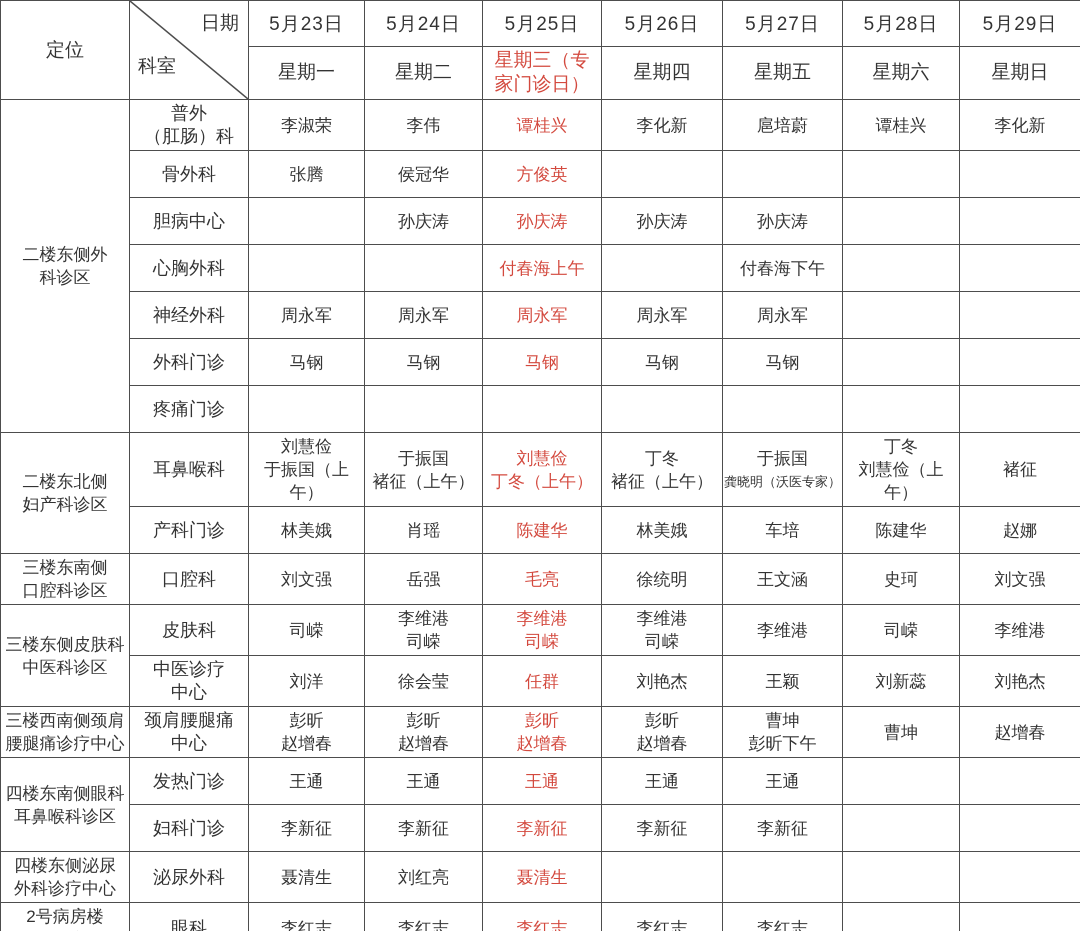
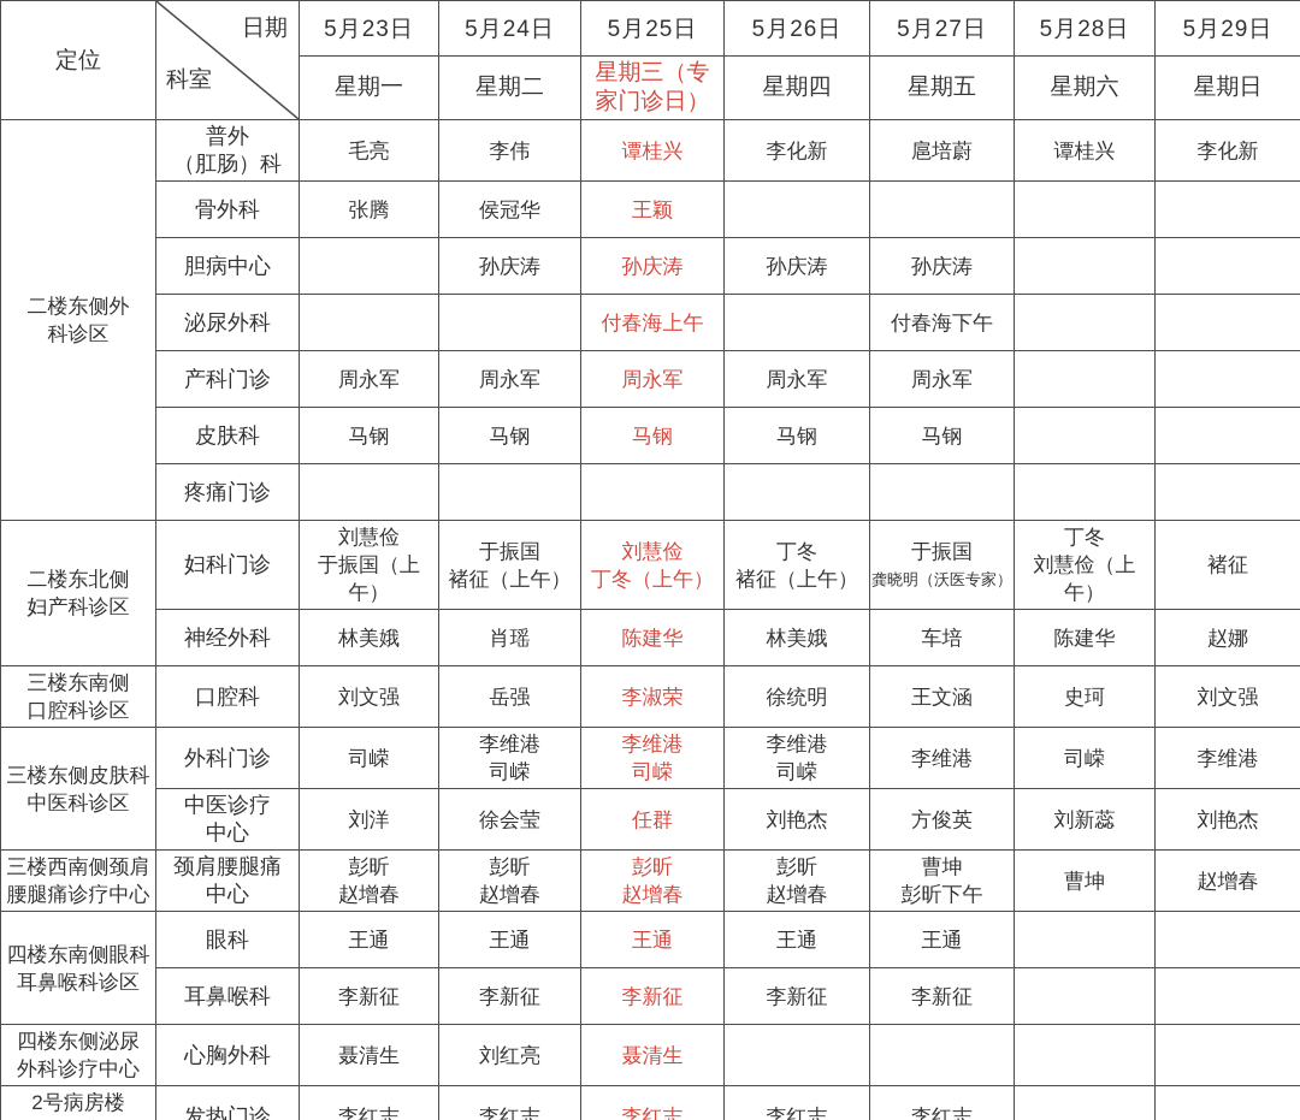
  定位	日期 科室	5月23日	5月24日	5月25日	5月26日	5月27日	5月28日	5月29日
  星期一	星期二	星期三（专 家门诊日）	星期四	星期五	星期六	星期日
- 二楼东侧外科诊区	普外（肛肠）科	李淑荣	李伟	谭桂兴	李化新	扈培蔚	谭桂兴	李化新
+ 二楼东侧外科诊区	普外（肛肠）科	毛亮	李伟	谭桂兴	李化新	扈培蔚	谭桂兴	李化新
- 骨外科	张腾	侯冠华	方俊英
+ 骨外科	张腾	侯冠华	王颖
  胆病中心		孙庆涛	孙庆涛	孙庆涛	孙庆涛
- 心胸外科			付春海上午		付春海下午
+ 泌尿外科			付春海上午		付春海下午
- 神经外科	周永军	周永军	周永军	周永军	周永军
+ 产科门诊	周永军	周永军	周永军	周永军	周永军
- 外科门诊	马钢	马钢	马钢	马钢	马钢
+ 皮肤科	马钢	马钢	马钢	马钢	马钢
  疼痛门诊
- 二楼东北侧妇产科诊区	耳鼻喉科	刘慧俭于振国（上午）	于振国褚征（上午）	刘慧俭丁冬（上午）	丁冬褚征（上午）	于振国龚晓明（沃医专家）	丁冬刘慧俭（上午）	褚征
+ 二楼东北侧妇产科诊区	妇科门诊	刘慧俭于振国（上午）	于振国褚征（上午）	刘慧俭丁冬（上午）	丁冬褚征（上午）	于振国龚晓明（沃医专家）	丁冬刘慧俭（上午）	褚征
- 产科门诊	林美娥	肖瑶	陈建华	林美娥	车培	陈建华	赵娜
+ 神经外科	林美娥	肖瑶	陈建华	林美娥	车培	陈建华	赵娜
- 三楼东南侧口腔科诊区	口腔科	刘文强	岳强	毛亮	徐统明	王文涵	史珂	刘文强
+ 三楼东南侧口腔科诊区	口腔科	刘文强	岳强	李淑荣	徐统明	王文涵	史珂	刘文强
- 三楼东侧皮肤科中医科诊区	皮肤科	司嵘	李维港司嵘	李维港司嵘	李维港司嵘	李维港	司嵘	李维港
+ 三楼东侧皮肤科中医科诊区	外科门诊	司嵘	李维港司嵘	李维港司嵘	李维港司嵘	李维港	司嵘	李维港
- 中医诊疗中心	刘洋	徐会莹	任群	刘艳杰	王颖	刘新蕊	刘艳杰
+ 中医诊疗中心	刘洋	徐会莹	任群	刘艳杰	方俊英	刘新蕊	刘艳杰
  三楼西南侧颈肩腰腿痛诊疗中心	颈肩腰腿痛中心	彭昕赵增春	彭昕赵增春	彭昕赵增春	彭昕赵增春	曹坤彭昕下午	曹坤	赵增春
- 四楼东南侧眼科耳鼻喉科诊区	发热门诊	王通	王通	王通	王通	王通
+ 四楼东南侧眼科耳鼻喉科诊区	眼科	王通	王通	王通	王通	王通
- 妇科门诊	李新征	李新征	李新征	李新征	李新征
+ 耳鼻喉科	李新征	李新征	李新征	李新征	李新征
- 四楼东侧泌尿外科诊疗中心	泌尿外科	聂清生	刘红亮	聂清生
+ 四楼东侧泌尿外科诊疗中心	心胸外科	聂清生	刘红亮	聂清生
- 2号病房楼	眼科	李红志	李红志	李红志	李红志	李红志
+ 2号病房楼	发热门诊	李红志	李红志	李红志	李红志	李红志
